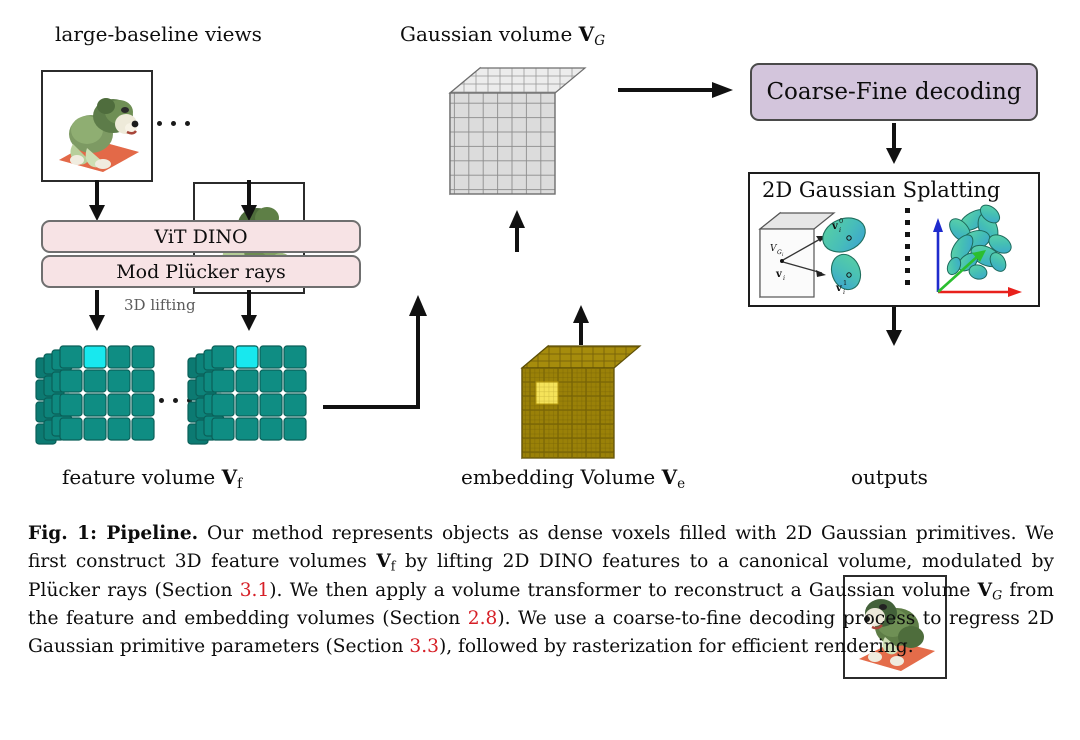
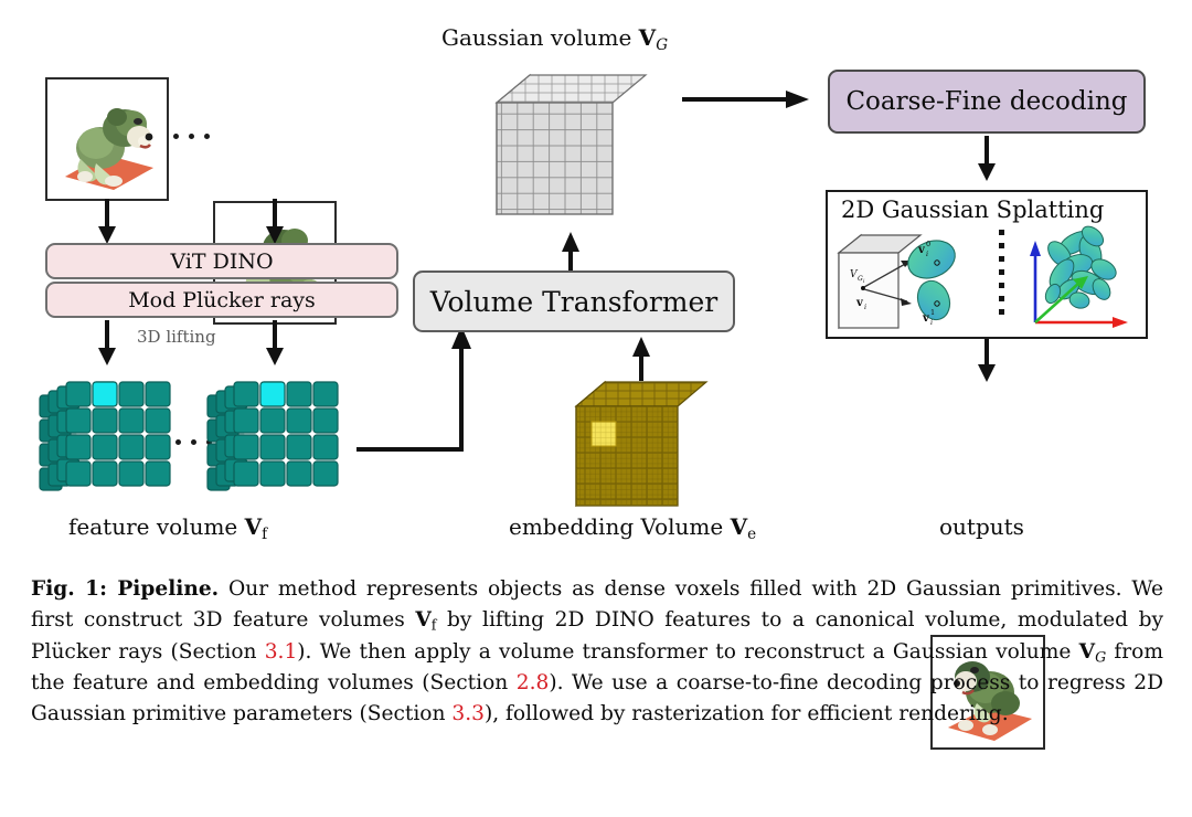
- large-baseline views
  ViT DINO
  Mod Plücker rays
  3D lifting
  feature volume Vf
  Gaussian volume VG
+ Volume Transformer
  embedding Volume Ve
  Coarse-Fine decoding
  2D Gaussian Splatting
  V
  v
  i
  v
  i
  0
  v
  i
  1
  outputs
  Fig. 1: Pipeline. Our method represents objects as dense voxels filled with 2D Gaussian primitives. We first construct 3D feature volumes Vf by lifting 2D DINO features to a canonical volume, modulated by Plücker rays (Section 3.1). We then apply a volume transformer to reconstruct a Gaussian volume VG from the feature and embedding volumes (Section 2.8). We use a coarse-to-fine decoding process to regress 2D Gaussian primitive parameters (Section 3.3), followed by rasterization for efficient rendering.
